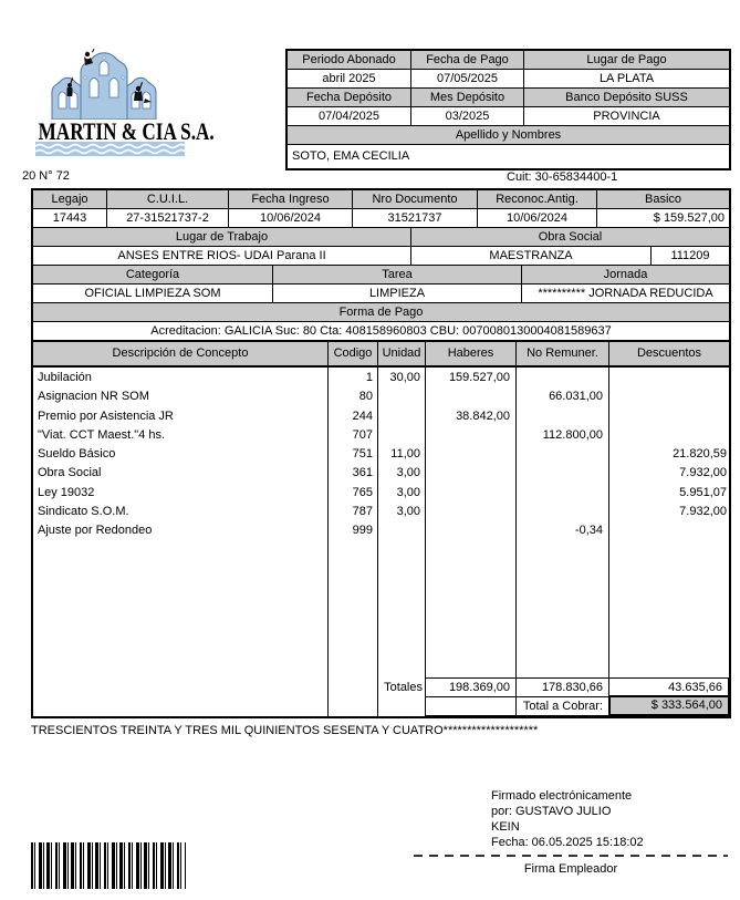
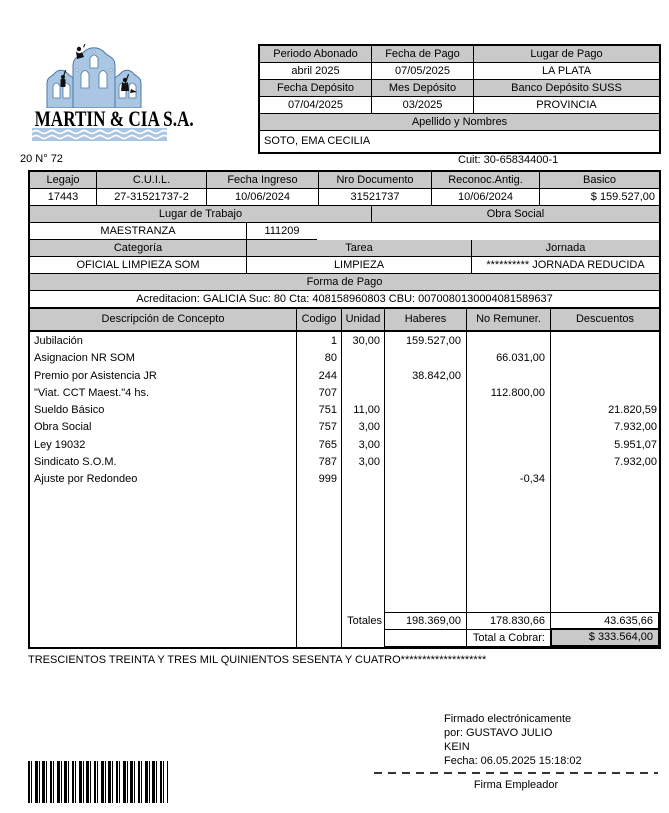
  MARTIN & CIA S.A.
  20 N° 72
  Periodo Abonado
  Fecha de Pago
  Lugar de Pago
  abril 2025
  07/05/2025
  LA PLATA
  Fecha Depósito
  Mes Depósito
  Banco Depósito SUSS
  07/04/2025
  03/2025
  PROVINCIA
  Apellido y Nombres
  SOTO, EMA CECILIA
  Cuit: 30-65834400-1
  Legajo
  C.U.I.L.
  Fecha Ingreso
  Nro Documento
  Reconoc.Antig.
  Basico
  17443
  27-31521737-2
  10/06/2024
  31521737
  10/06/2024
  $ 159.527,00
  Lugar de Trabajo
  Obra Social
- ANSES ENTRE RIOS- UDAI Parana II
  MAESTRANZA
  111209
  Categoría
  Tarea
  Jornada
  OFICIAL LIMPIEZA SOM
  LIMPIEZA
  ********** JORNADA REDUCIDA
  Forma de Pago
  Acreditacion: GALICIA Suc: 80 Cta: 408158960803 CBU: 0070080130004081589637
  Descripción de Concepto
  Codigo
  Unidad
  Haberes
  No Remuner.
  Descuentos
  Jubilación
  Asignacion NR SOM
  Premio por Asistencia JR
  "Viat. CCT Maest."4 hs.
  Sueldo Básico
  Obra Social
  Ley 19032
  Sindicato S.O.M.
  Ajuste por Redondeo
  1
  80
  244
  707
  751
- 361
+ 757
  765
  787
  999
  30,00
  11,00
  3,00
  3,00
  3,00
  159.527,00
  38.842,00
  66.031,00
  112.800,00
  -0,34
  21.820,59
  7.932,00
  5.951,07
  7.932,00
  Totales
  198.369,00
  178.830,66
  43.635,66
  Total a Cobrar:
  $ 333.564,00
  TRESCIENTOS TREINTA Y TRES MIL QUINIENTOS SESENTA Y CUATRO********************
  Firmado electrónicamente
  por: GUSTAVO JULIO
  KEIN
  Fecha: 06.05.2025 15:18:02
  Firma Empleador
